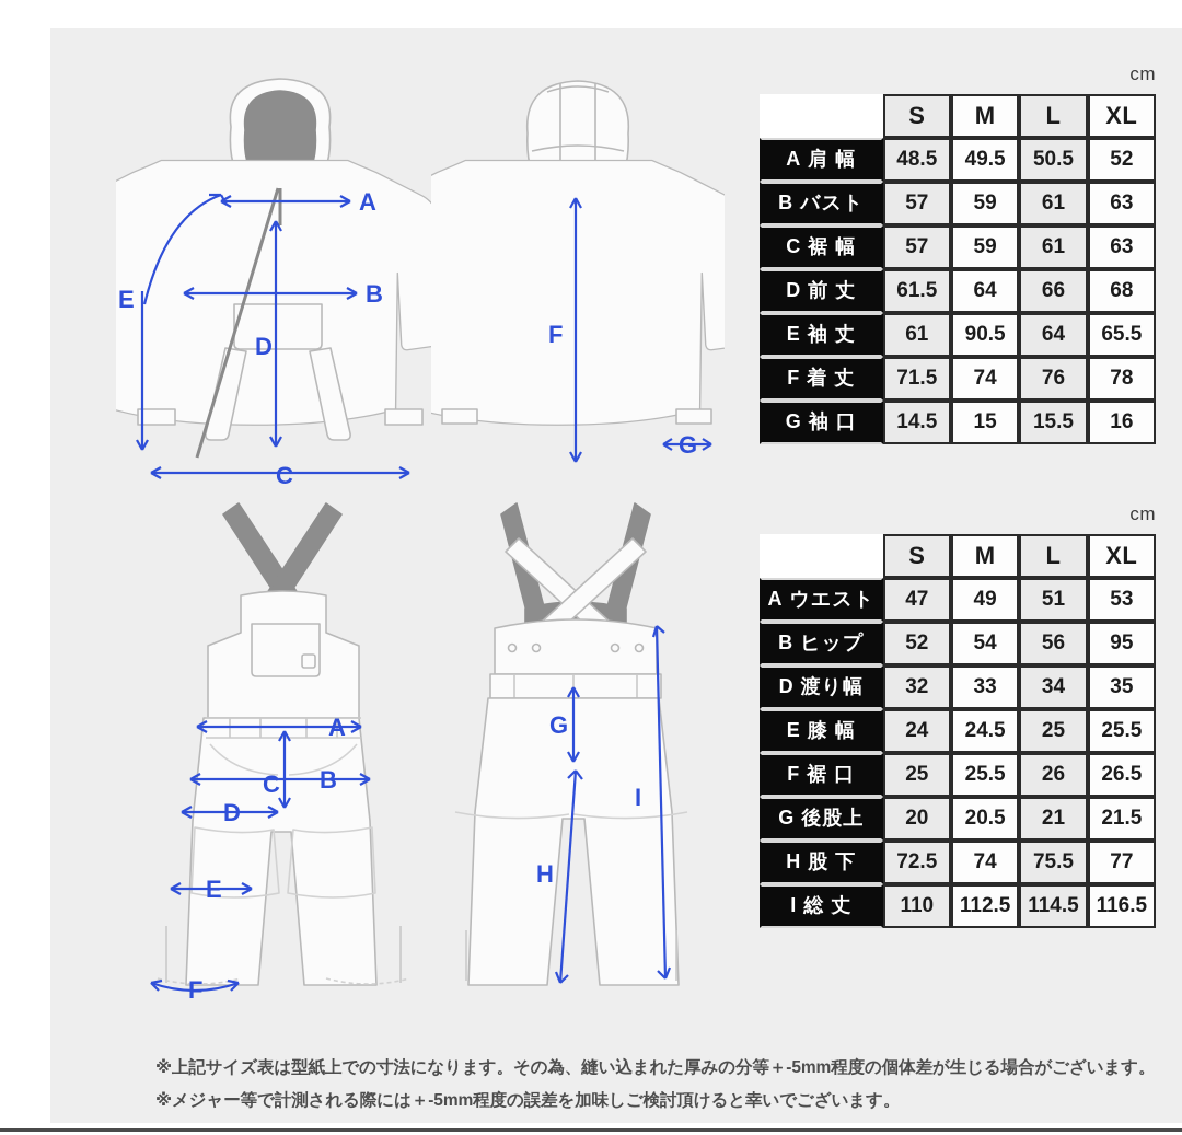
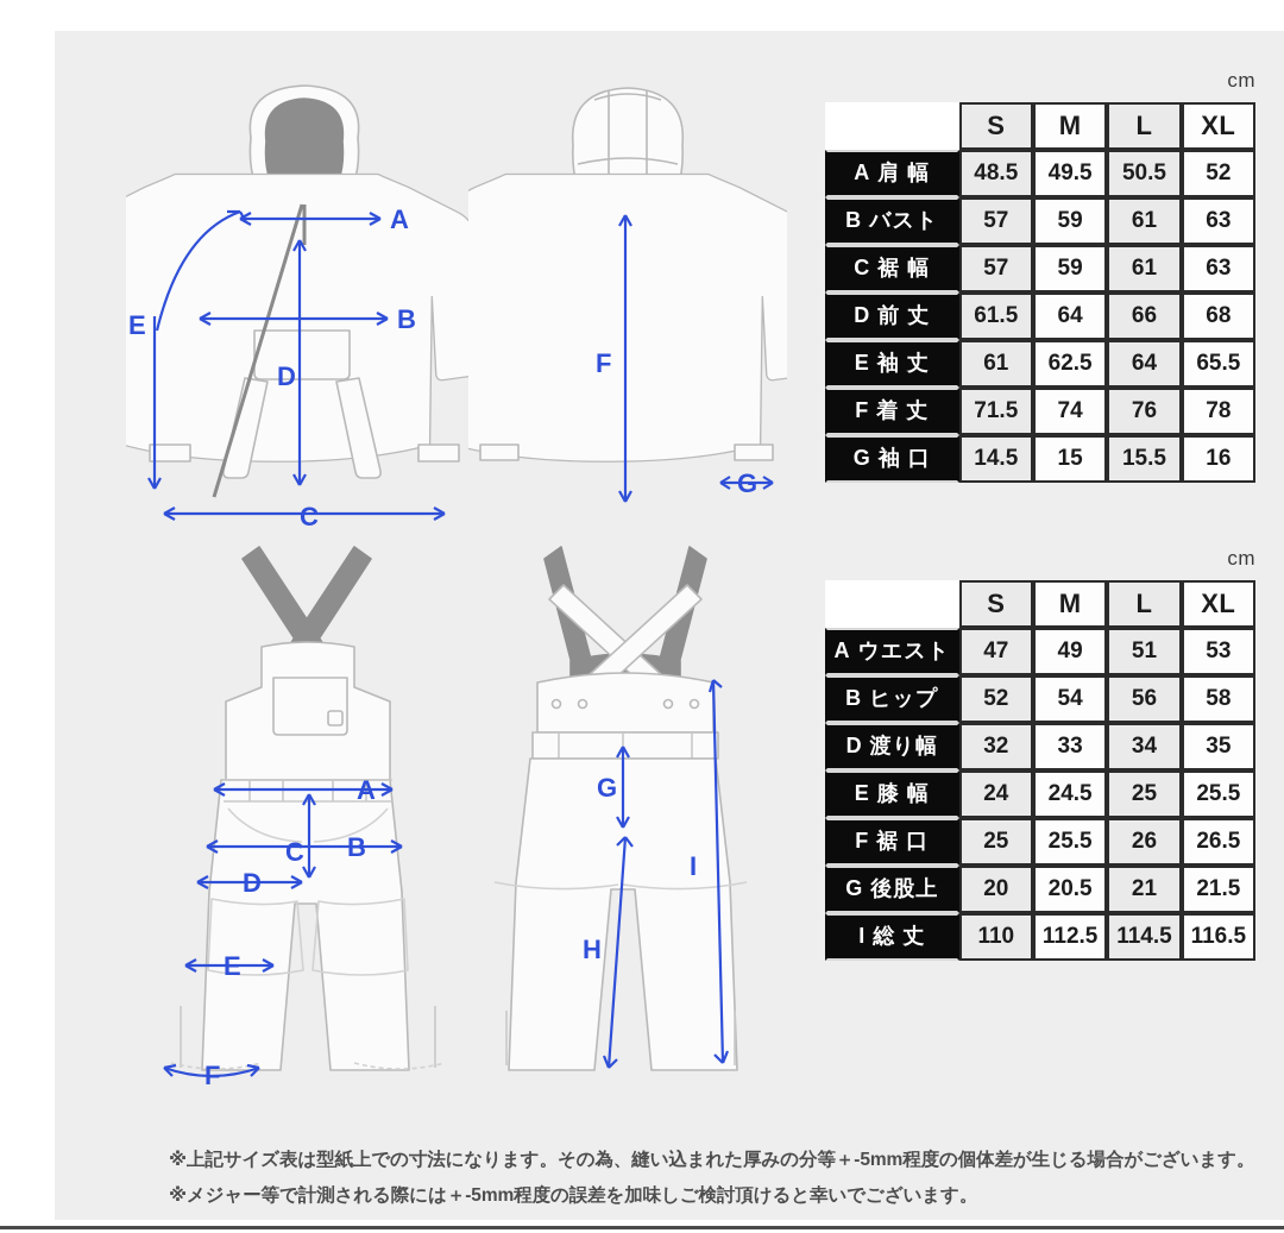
  A
  B
  D
  C
  E
  F
  G
  A
  C
  B
  D
  E
  F
  G
  H
  I
  cm
  	S	M	L	XL
  A 肩 幅	48.5	49.5	50.5	52
  B バスト	57	59	61	63
  C 裾 幅	57	59	61	63
  D 前 丈	61.5	64	66	68
- E 袖 丈	61	90.5	64	65.5
+ E 袖 丈	61	62.5	64	65.5
  F 着 丈	71.5	74	76	78
  G 袖 口	14.5	15	15.5	16
  cm
  	S	M	L	XL
  A ウエスト	47	49	51	53
- B ヒップ	52	54	56	95
+ B ヒップ	52	54	56	58
  D 渡り幅	32	33	34	35
  E 膝 幅	24	24.5	25	25.5
  F 裾 口	25	25.5	26	26.5
  G 後股上	20	20.5	21	21.5
- H 股 下	72.5	74	75.5	77
  I 総 丈	110	112.5	114.5	116.5
  ※上記サイズ表は型紙上での寸法になります。その為、縫い込まれた厚みの分等＋-5mm程度の個体差が生じる場合がございます。
  ※メジャー等で計測される際には＋-5mm程度の誤差を加味しご検討頂けると幸いでございます。
